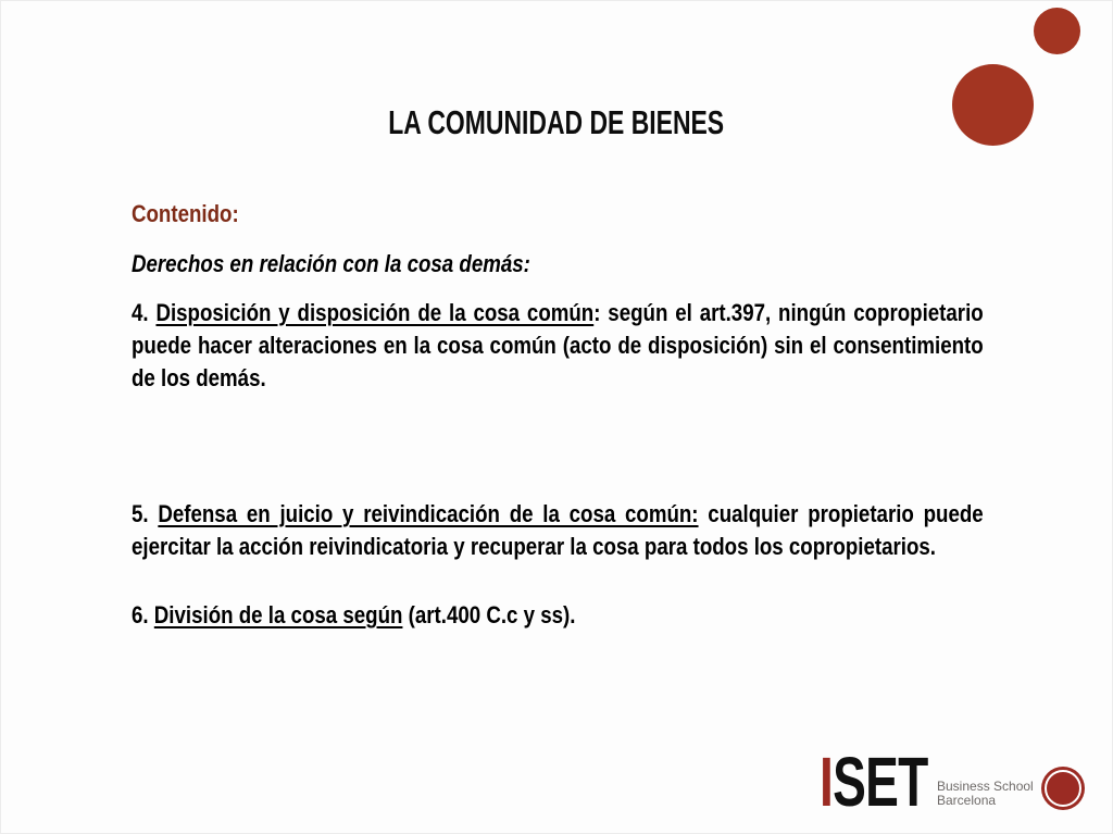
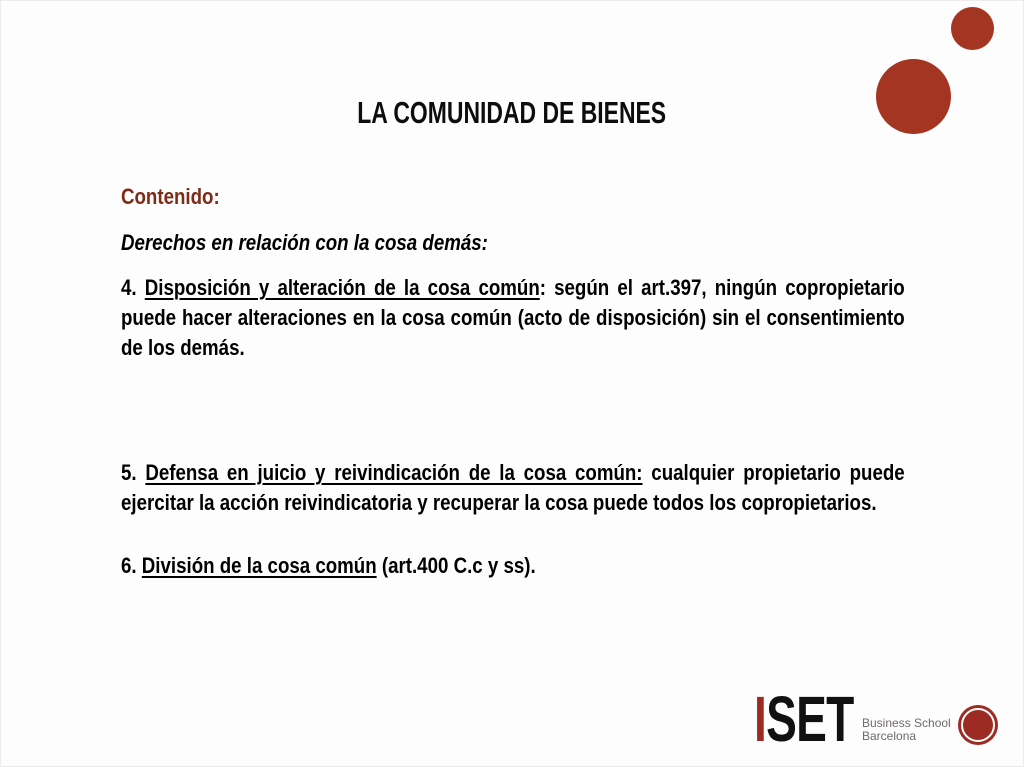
  LA COMUNIDAD DE BIENES
  Contenido:
  Derechos en relación con la cosa demás:
- 4. Disposición y disposición de la cosa común: según el art.397, ningún copropietario puede hacer alteraciones en la cosa común (acto de disposición) sin el consentimiento de los demás.
+ 4. Disposición y alteración de la cosa común: según el art.397, ningún copropietario puede hacer alteraciones en la cosa común (acto de disposición) sin el consentimiento de los demás.
- 5. Defensa en juicio y reivindicación de la cosa común: cualquier propietario puede ejercitar la acción reivindicatoria y recuperar la cosa para todos los copropietarios.
+ 5. Defensa en juicio y reivindicación de la cosa común: cualquier propietario puede ejercitar la acción reivindicatoria y recuperar la cosa puede todos los copropietarios.
- 6. División de la cosa según (art.400 C.c y ss).
+ 6. División de la cosa común (art.400 C.c y ss).
  ISET
  Business School
  Barcelona
